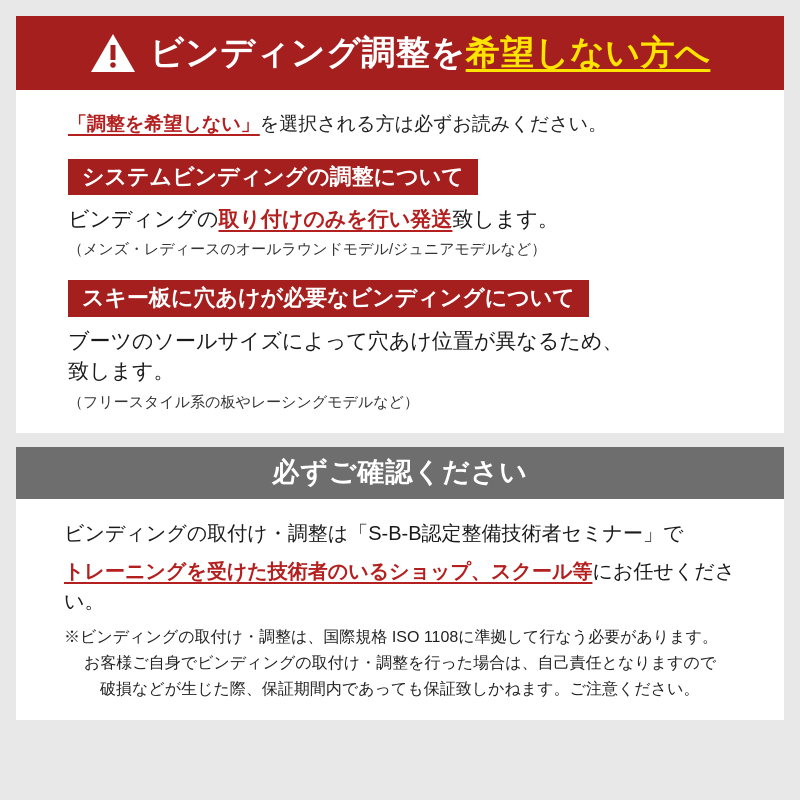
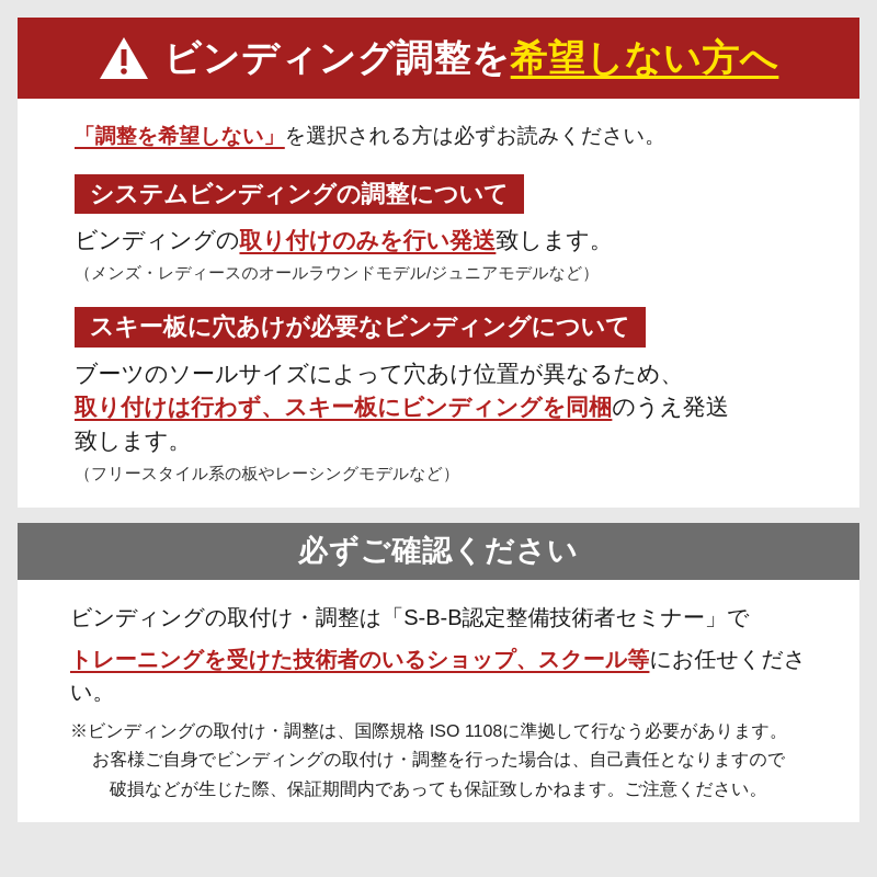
  ビンディング調整を希望しない方へ
  「調整を希望しない」を選択される方は必ずお読みください。
  システムビンディングの調整について
  ビンディングの取り付けのみを行い発送致します。
  （メンズ・レディースのオールラウンドモデル/ジュニアモデルなど）
  スキー板に穴あけが必要なビンディングについて
  ブーツのソールサイズによって穴あけ位置が異なるため、
+ 取り付けは行わず、スキー板にビンディングを同梱のうえ発送
  致します。
  （フリースタイル系の板やレーシングモデルなど）
  必ずご確認ください
  ビンディングの取付け・調整は「S-B-B認定整備技術者セミナー」で
  トレーニングを受けた技術者のいるショップ、スクール等にお任せください。
  ※ビンディングの取付け・調整は、国際規格 ISO 1108に準拠して行なう必要があります。
  お客様ご自身でビンディングの取付け・調整を行った場合は、自己責任となりますので
  破損などが生じた際、保証期間内であっても保証致しかねます。ご注意ください。
